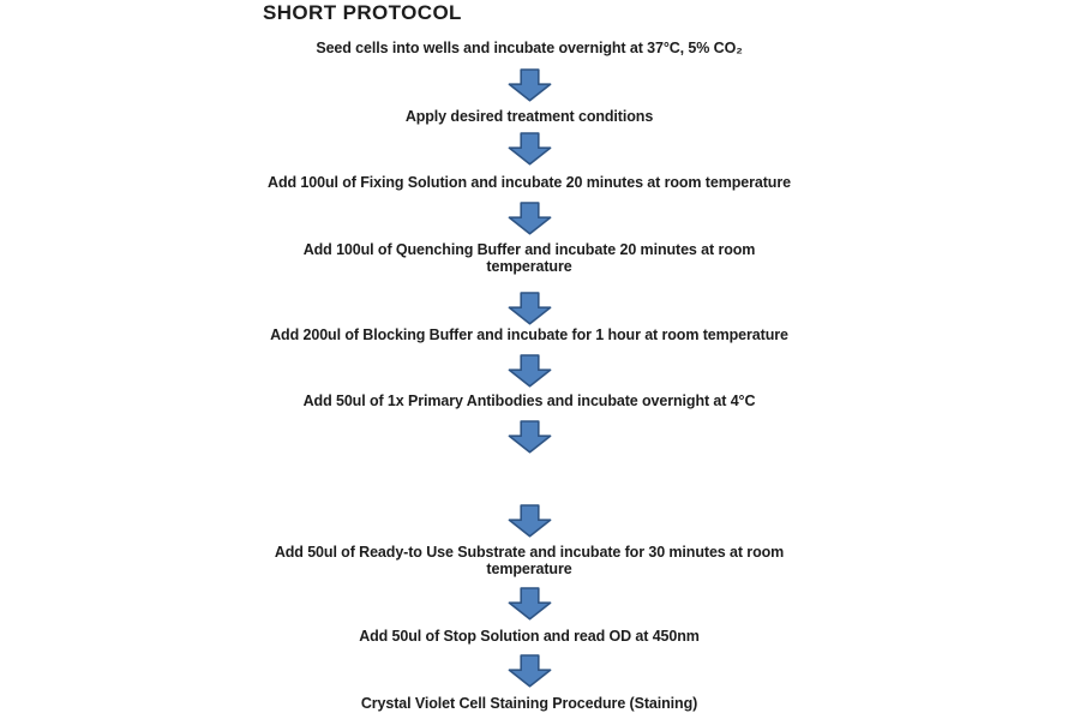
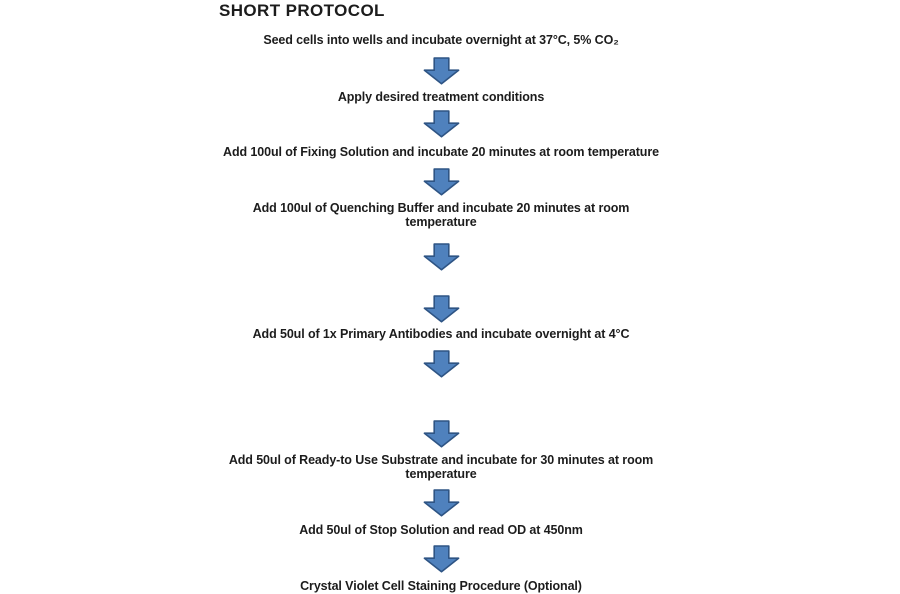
  SHORT PROTOCOL
  Seed cells into wells and incubate overnight at 37°C, 5% CO₂
  Apply desired treatment conditions
  Add 100ul of Fixing Solution and incubate 20 minutes at room temperature
  Add 100ul of Quenching Buffer and incubate 20 minutes at room
  temperature
- Add 200ul of Blocking Buffer and incubate for 1 hour at room temperature
  Add 50ul of 1x Primary Antibodies and incubate overnight at 4°C
  Add 50ul of Ready-to Use Substrate and incubate for 30 minutes at room
  temperature
  Add 50ul of Stop Solution and read OD at 450nm
- Crystal Violet Cell Staining Procedure (Staining)
+ Crystal Violet Cell Staining Procedure (Optional)
